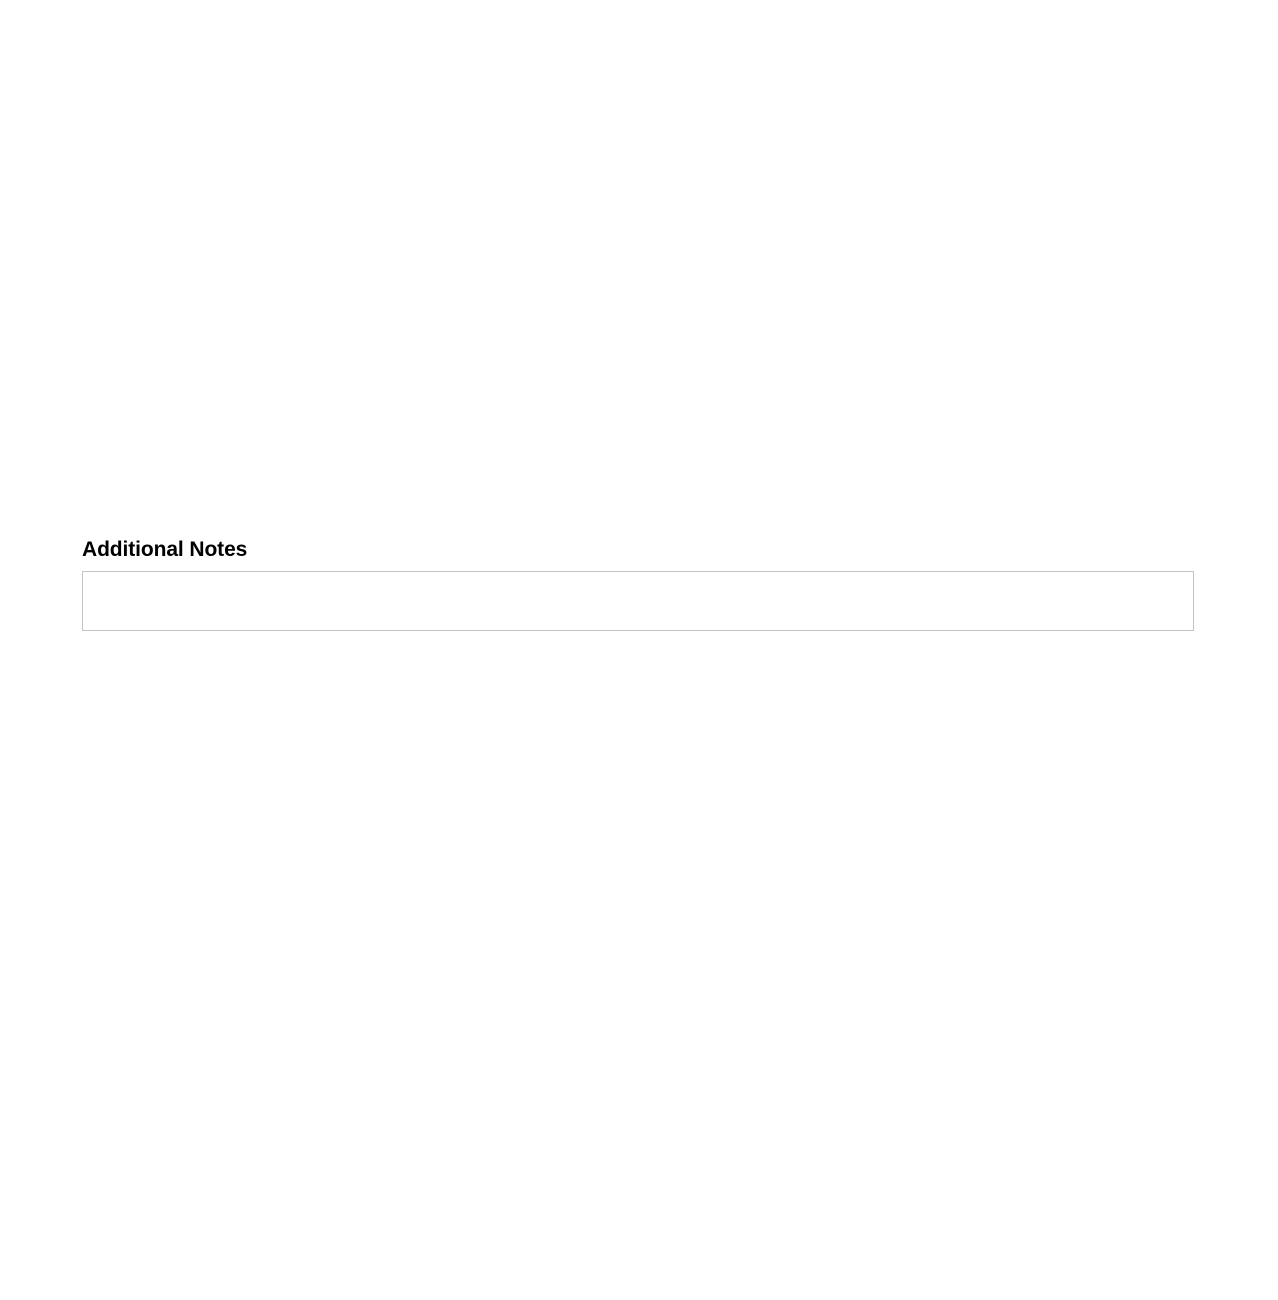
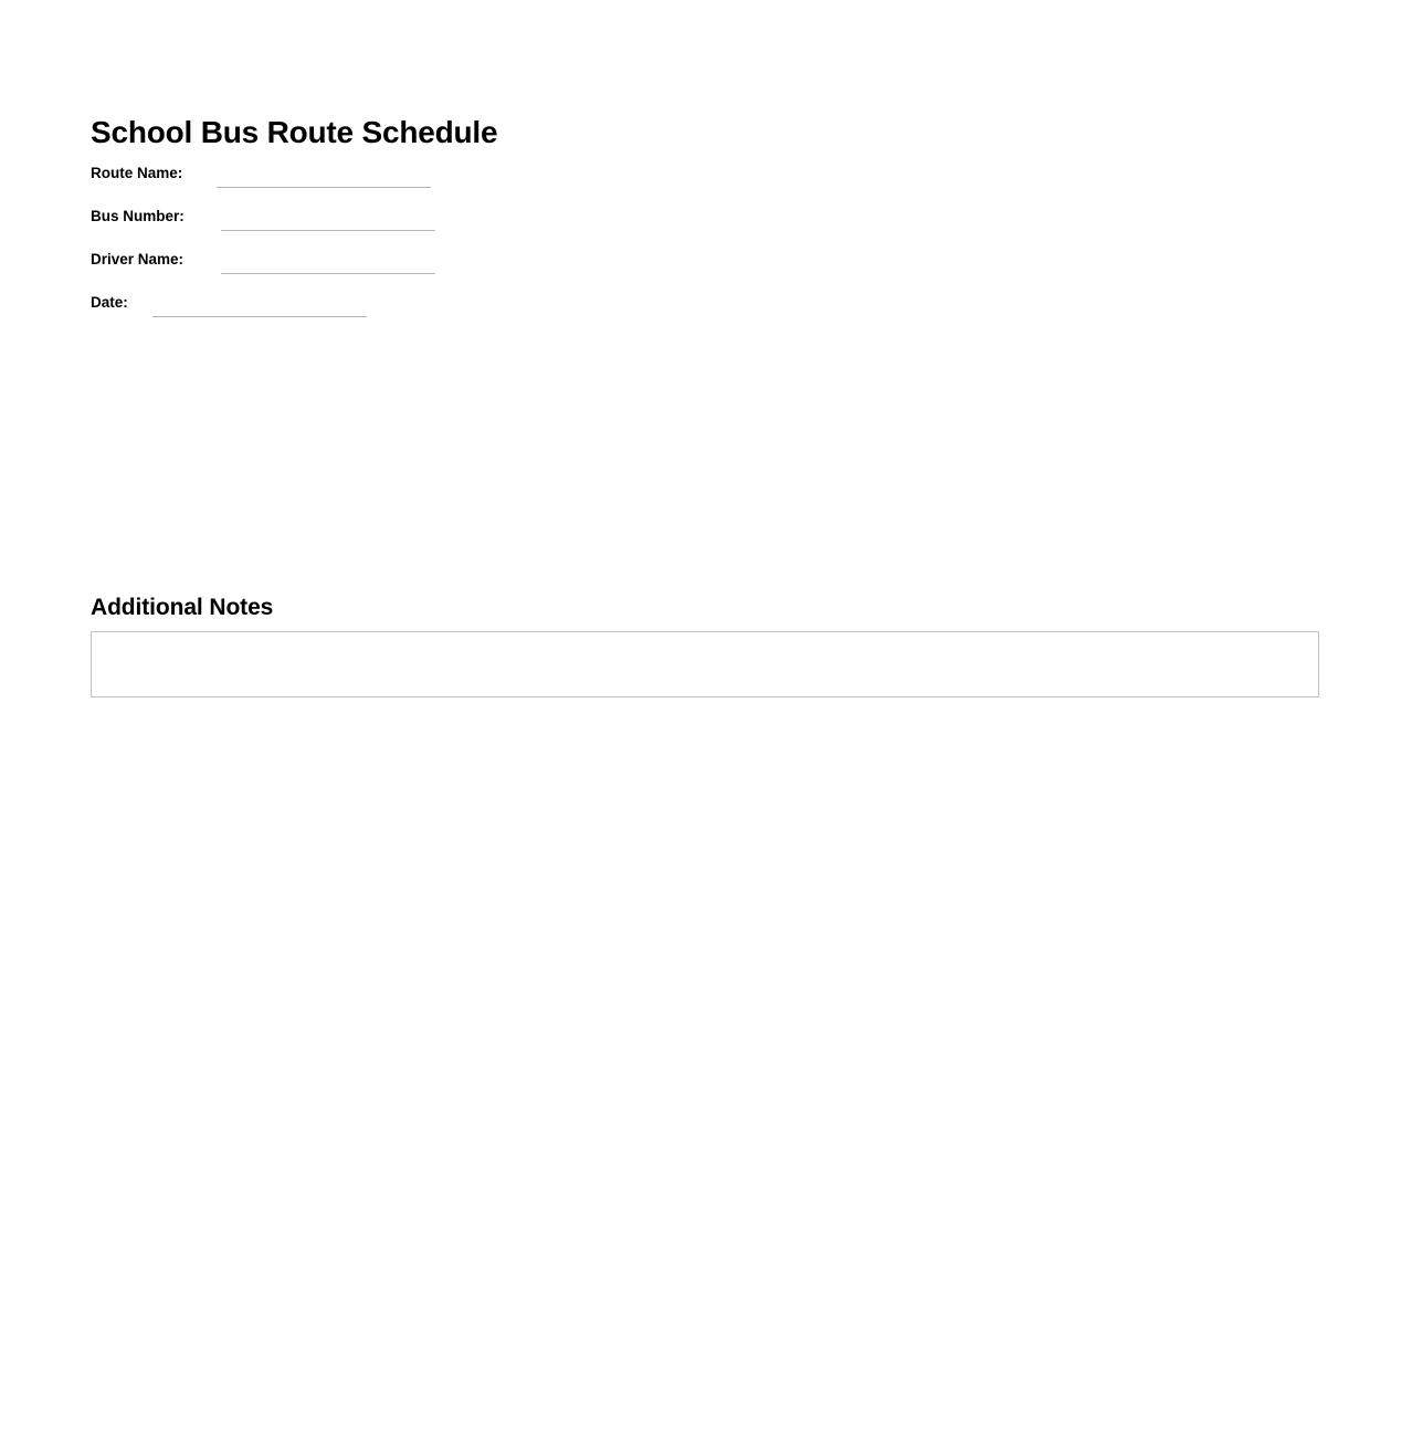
+ School Bus Route Schedule
+ Route Name:
+ Bus Number:
+ Driver Name:
+ Date:
  Additional Notes
